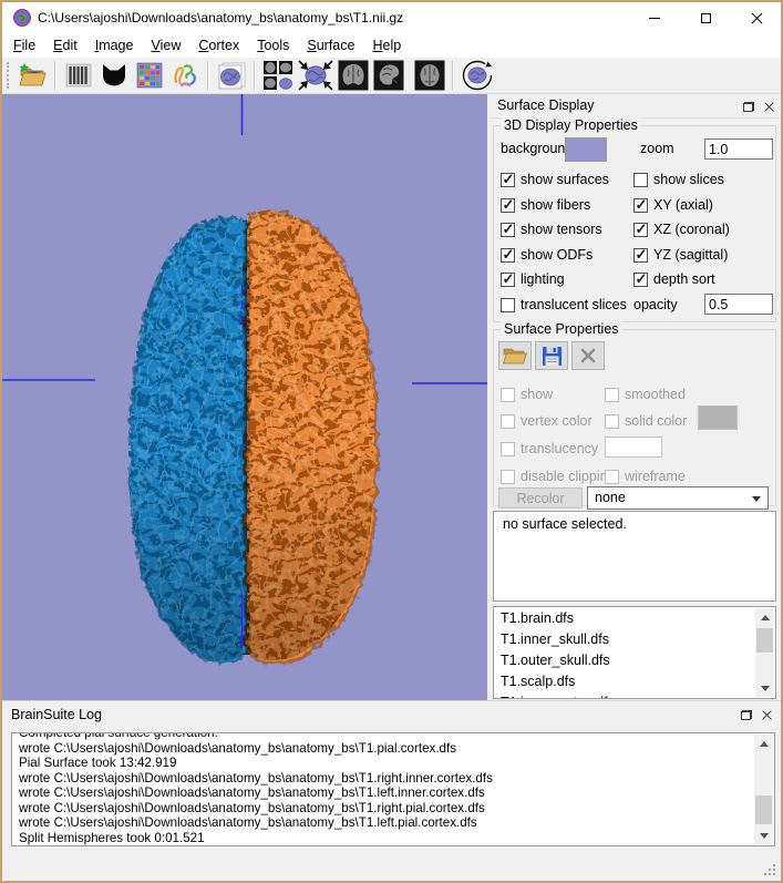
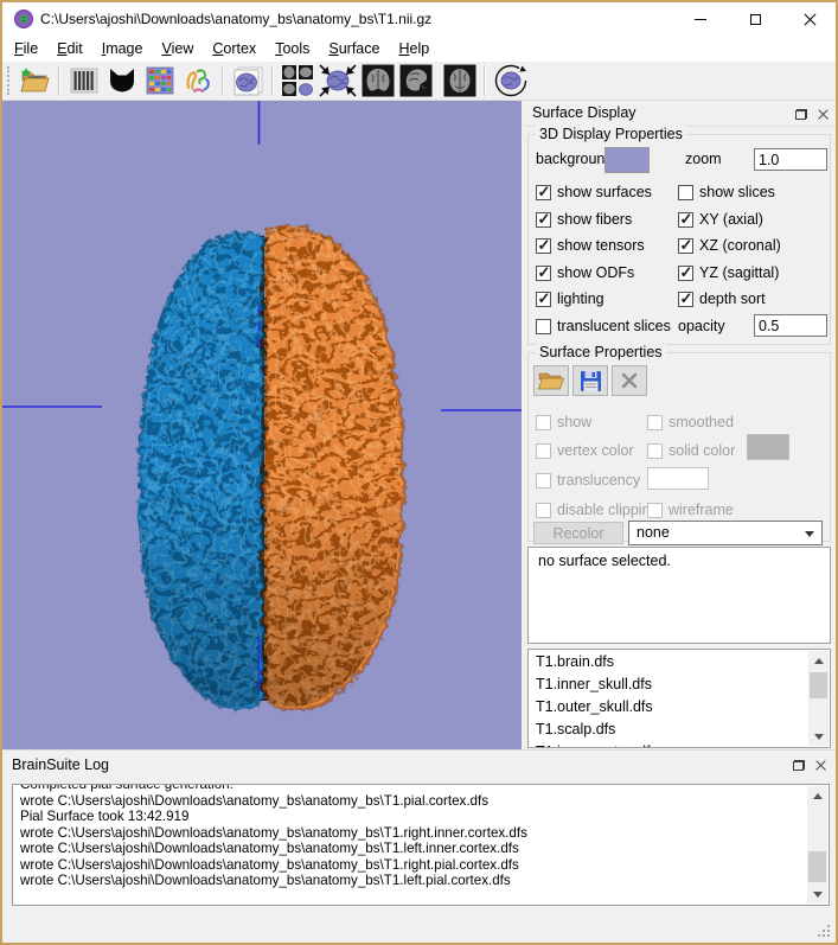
  C:\Users\ajoshi\Downloads\anatomy_bs\anatomy_bs\T1.nii.gz
  File
  Edit
  Image
  View
  Cortex
  Tools
  Surface
  Help
  Surface Display
  3D Display Properties
  backgroun
  zoom
  1.0
  show surfaces
  show fibers
  show tensors
  show ODFs
  lighting
  translucent slices
  show slices
  XY (axial)
  XZ (coronal)
  YZ (sagittal)
  depth sort
  opacity
  0.5
  Surface Properties
  show
  smoothed
  vertex color
  solid color
  translucency
  disable clippi
  wireframe
  Recolor
  none
  no surface selected.
  T1.brain.dfs
  T1.inner_skull.dfs
  T1.outer_skull.dfs
  T1.scalp.dfs
  BrainSuite Log
  Completed pial surface generation.
  wrote C:\Users\ajoshi\Downloads\anatomy_bs\anatomy_bs\T1.pial.cortex.dfs
  Pial Surface took 13:42.919
  wrote C:\Users\ajoshi\Downloads\anatomy_bs\anatomy_bs\T1.right.inner.cortex.dfs
  wrote C:\Users\ajoshi\Downloads\anatomy_bs\anatomy_bs\T1.left.inner.cortex.dfs
  wrote C:\Users\ajoshi\Downloads\anatomy_bs\anatomy_bs\T1.right.pial.cortex.dfs
  wrote C:\Users\ajoshi\Downloads\anatomy_bs\anatomy_bs\T1.left.pial.cortex.dfs
- Split Hemispheres took 0:01.521
